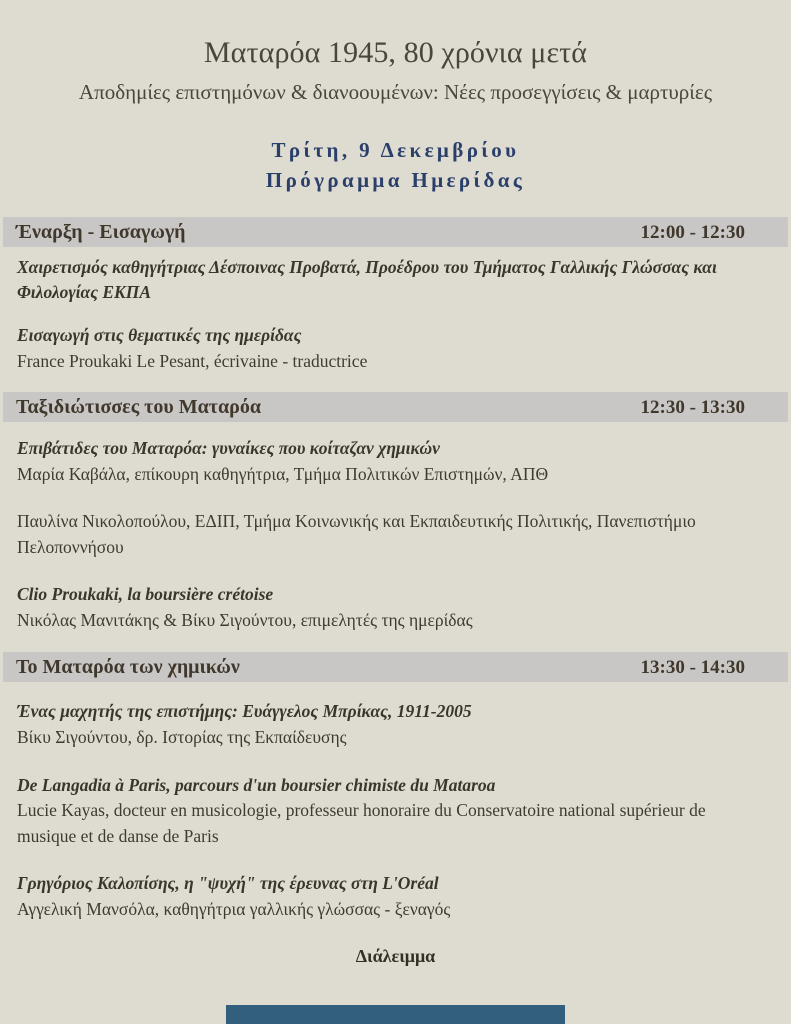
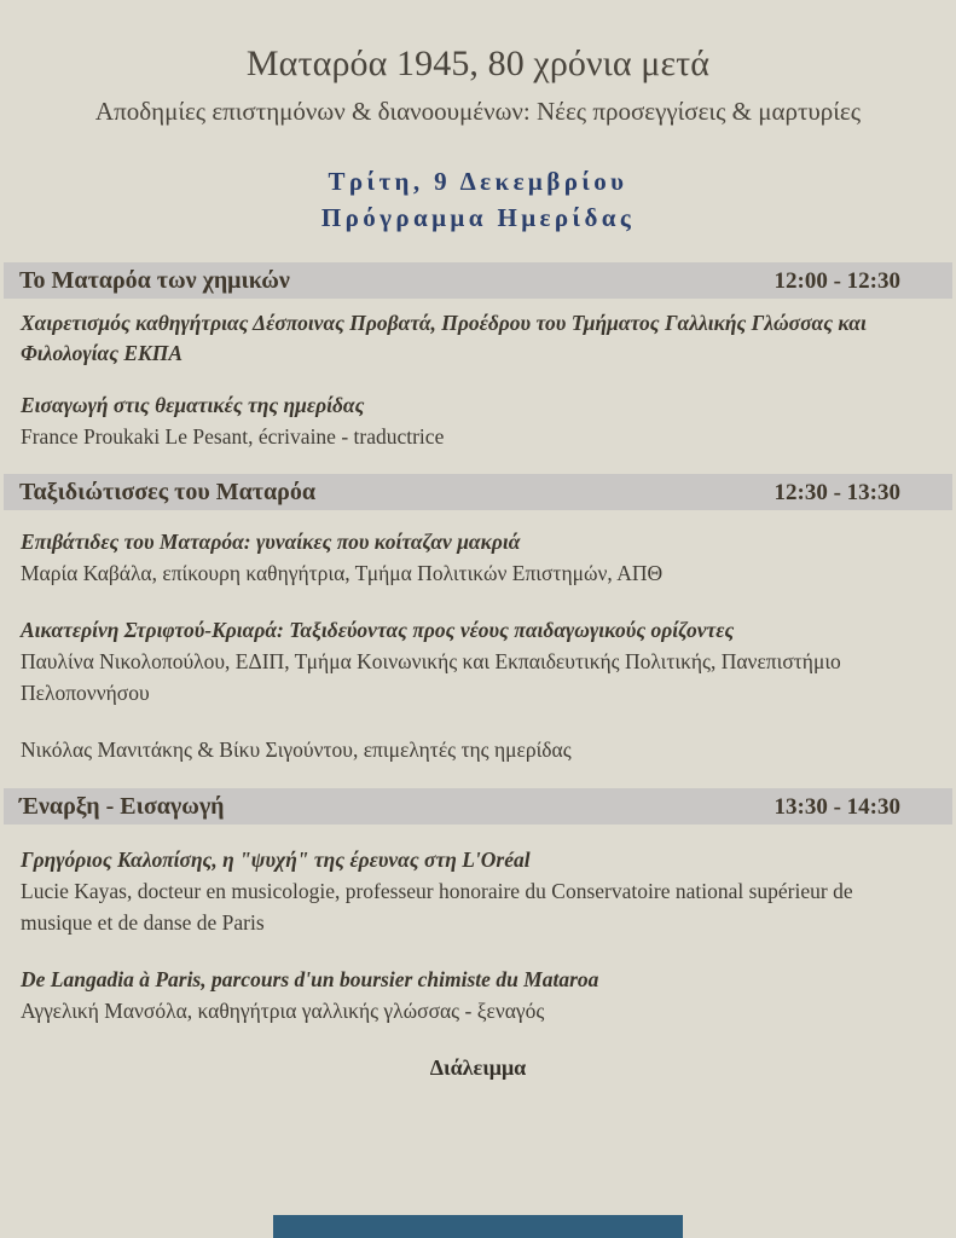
  Ματαρόα 1945, 80 χρόνια μετά
  Αποδημίες επιστημόνων & διανοουμένων: Νέες προσεγγίσεις & μαρτυρίες
  Τρίτη, 9 Δεκεμβρίου
  Πρόγραμμα Ημερίδας
- Έναρξη - Εισαγωγή
+ Το Ματαρόα των χημικών
  12:00 - 12:30
  Χαιρετισμός καθηγήτριας Δέσποινας Προβατά, Προέδρου του Τμήματος Γαλλικής Γλώσσας και Φιλολογίας ΕΚΠΑ
  Εισαγωγή στις θεματικές της ημερίδας
  France Proukaki Le Pesant, écrivaine - traductrice
  Ταξιδιώτισσες του Ματαρόα
  12:30 - 13:30
- Επιβάτιδες του Ματαρόα: γυναίκες που κοίταζαν χημικών
+ Επιβάτιδες του Ματαρόα: γυναίκες που κοίταζαν μακριά
  Μαρία Καβάλα, επίκουρη καθηγήτρια, Τμήμα Πολιτικών Επιστημών, ΑΠΘ
+ Αικατερίνη Στριφτού-Κριαρά: Ταξιδεύοντας προς νέους παιδαγωγικούς ορίζοντες
  Παυλίνα Νικολοπούλου, ΕΔΙΠ, Τμήμα Κοινωνικής και Εκπαιδευτικής Πολιτικής, Πανεπιστήμιο Πελοποννήσου
- Clio Proukaki, la boursière crétoise
  Νικόλας Μανιτάκης & Βίκυ Σιγούντου, επιμελητές της ημερίδας
- Το Ματαρόα των χημικών
+ Έναρξη - Εισαγωγή
  13:30 - 14:30
- Ένας μαχητής της επιστήμης: Ευάγγελος Μπρίκας, 1911-2005
- Βίκυ Σιγούντου, δρ. Ιστορίας της Εκπαίδευσης
- De Langadia à Paris, parcours d'un boursier chimiste du Mataroa
+ Γρηγόριος Καλοπίσης, η "ψυχή" της έρευνας στη L'Oréal
  Lucie Kayas, docteur en musicologie, professeur honoraire du Conservatoire national supérieur de musique et de danse de Paris
- Γρηγόριος Καλοπίσης, η "ψυχή" της έρευνας στη L'Oréal
+ De Langadia à Paris, parcours d'un boursier chimiste du Mataroa
  Αγγελική Μανσόλα, καθηγήτρια γαλλικής γλώσσας - ξεναγός
  Διάλειμμα
